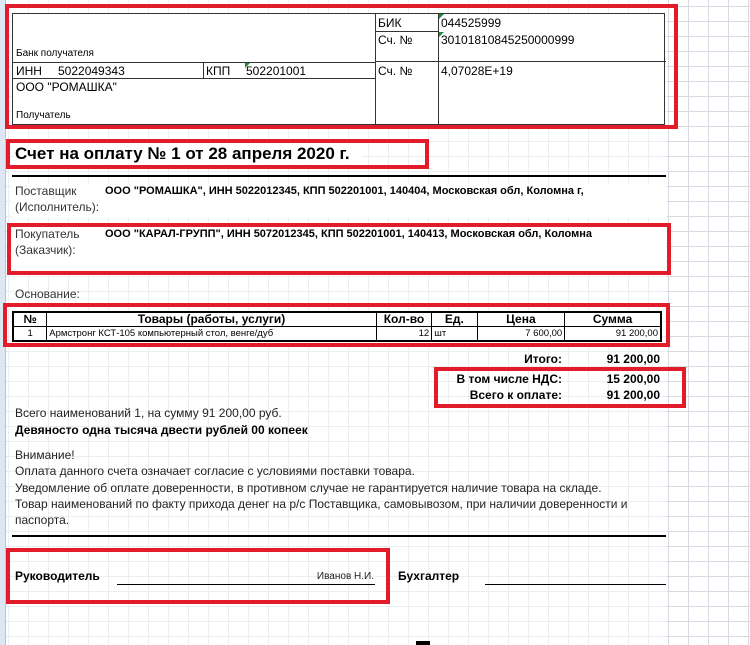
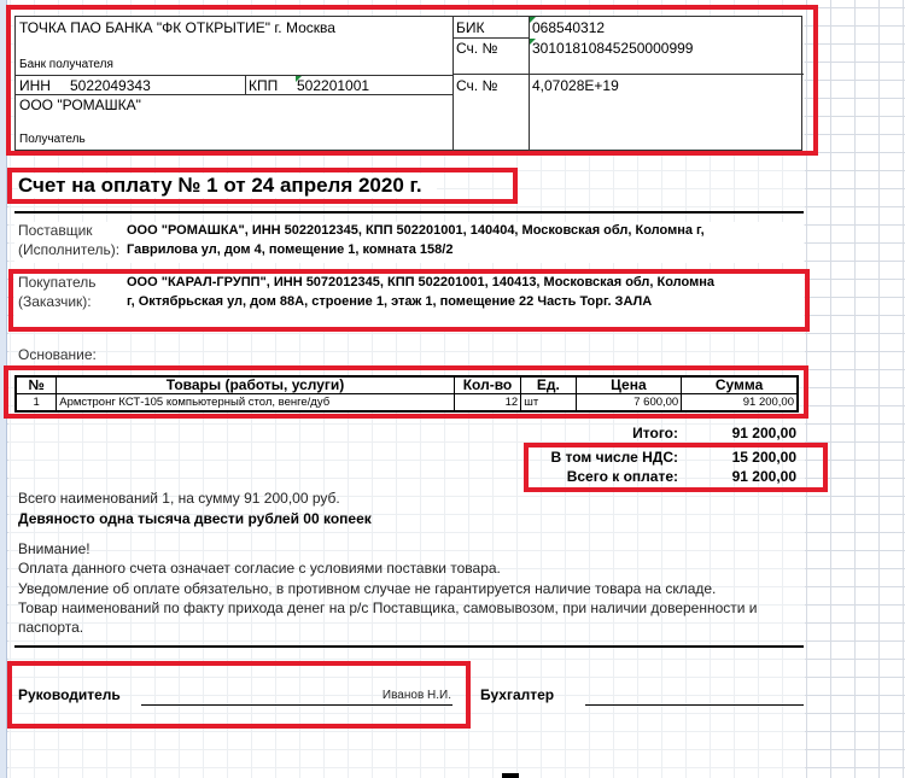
+ ТОЧКА ПАО БАНКА "ФК ОТКРЫТИЕ" г. Москва
  Банк получателя
  ИНН
  5022049343
  КПП
  502201001
  ООО "РОМАШКА"
  Получатель
  БИК
- 044525999
+ 068540312
  Сч. №
  30101810845250000999
  Сч. №
  4,07028E+19
- Счет на оплату № 1 от 28 апреля 2020 г.
+ Счет на оплату № 1 от 24 апреля 2020 г.
  Поставщик
  (Исполнитель):
  ООО "РОМАШКА", ИНН 5022012345, КПП 502201001, 140404, Московская обл, Коломна г,
+ Гаврилова ул, дом 4, помещение 1, комната 158/2
  Покупатель
  (Заказчик):
  ООО "КАРАЛ-ГРУПП", ИНН 5072012345, КПП 502201001, 140413, Московская обл, Коломна
+ г, Октябрьская ул, дом 88А, строение 1, этаж 1, помещение 22 Часть Торг. ЗАЛА
  Основание:
  №	Товары (работы, услуги)	Кол-во	Ед.	Цена	Сумма
  1	Армстронг КСТ-105 компьютерный стол, венге/дуб	12	шт	7 600,00	91 200,00
  Итого:
  91 200,00
  В том числе НДС:
  15 200,00
  Всего к оплате:
  91 200,00
  Всего наименований 1, на сумму 91 200,00 руб.
  Девяносто одна тысяча двести рублей 00 копеек
  Внимание!
  Оплата данного счета означает согласие с условиями поставки товара.
- Уведомление об оплате доверенности, в противном случае не гарантируется наличие товара на складе.
+ Уведомление об оплате обязательно, в противном случае не гарантируется наличие товара на складе.
  Товар наименований по факту прихода денег на р/с Поставщика, самовывозом, при наличии доверенности и
  паспорта.
  Руководитель
  Иванов Н.И.
  Бухгалтер
